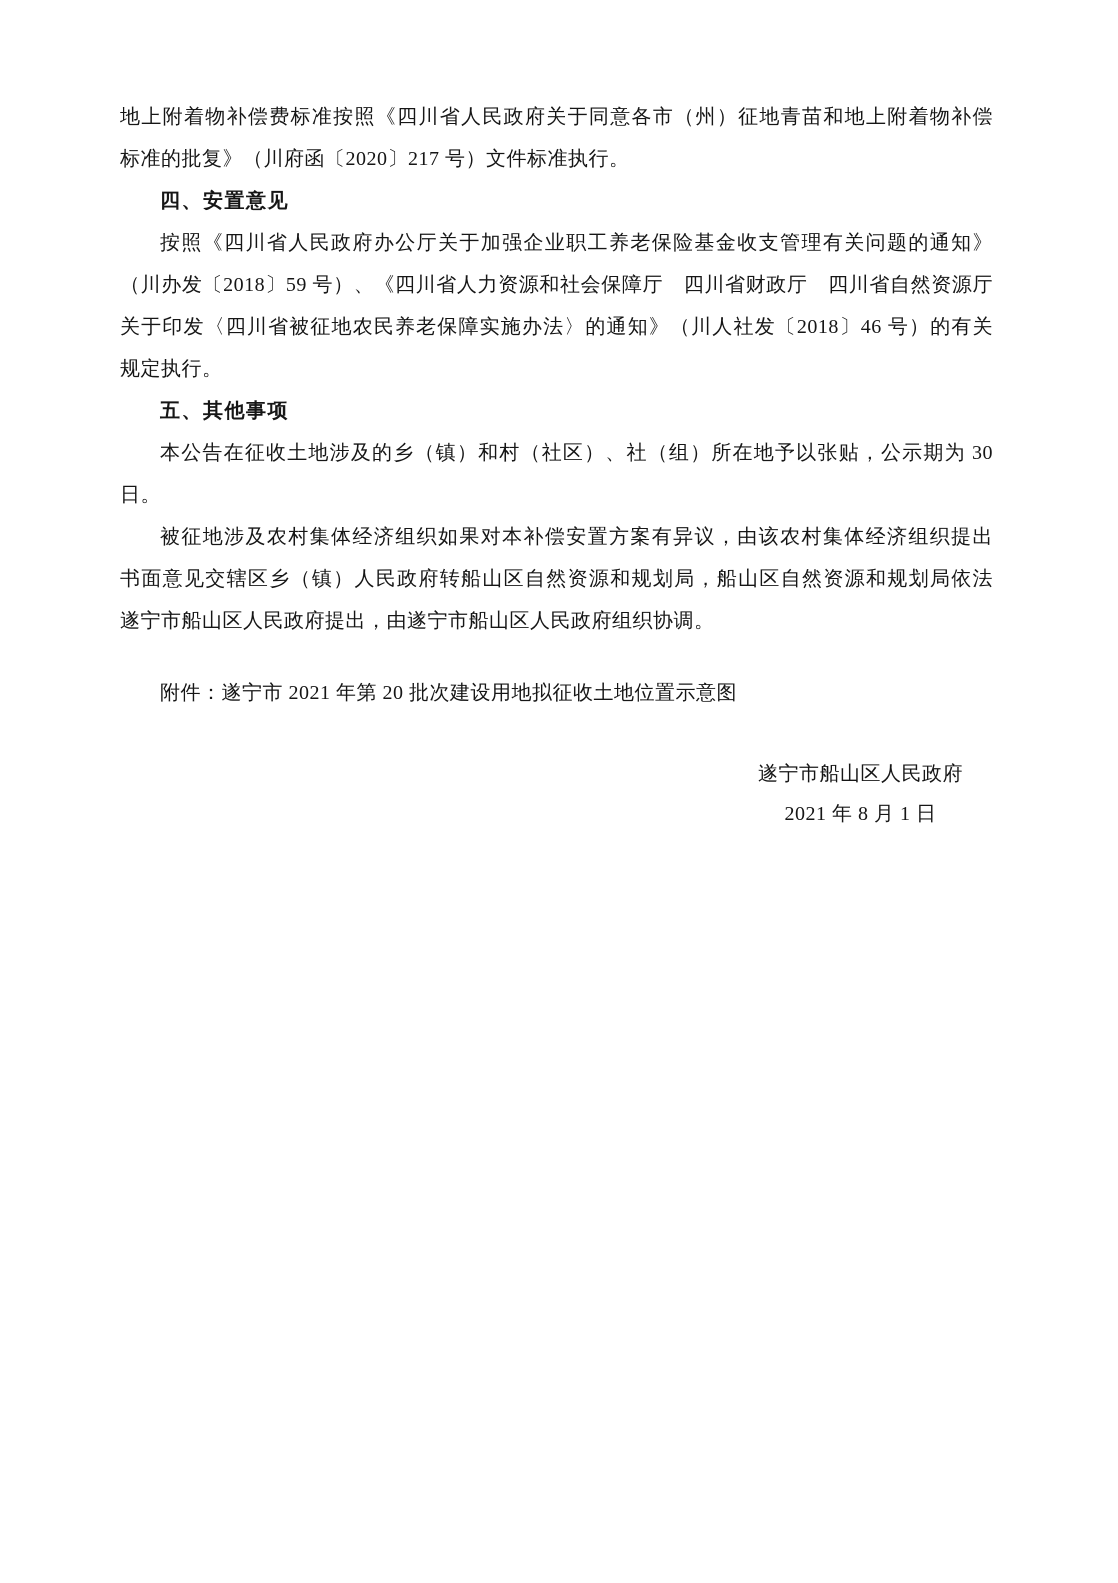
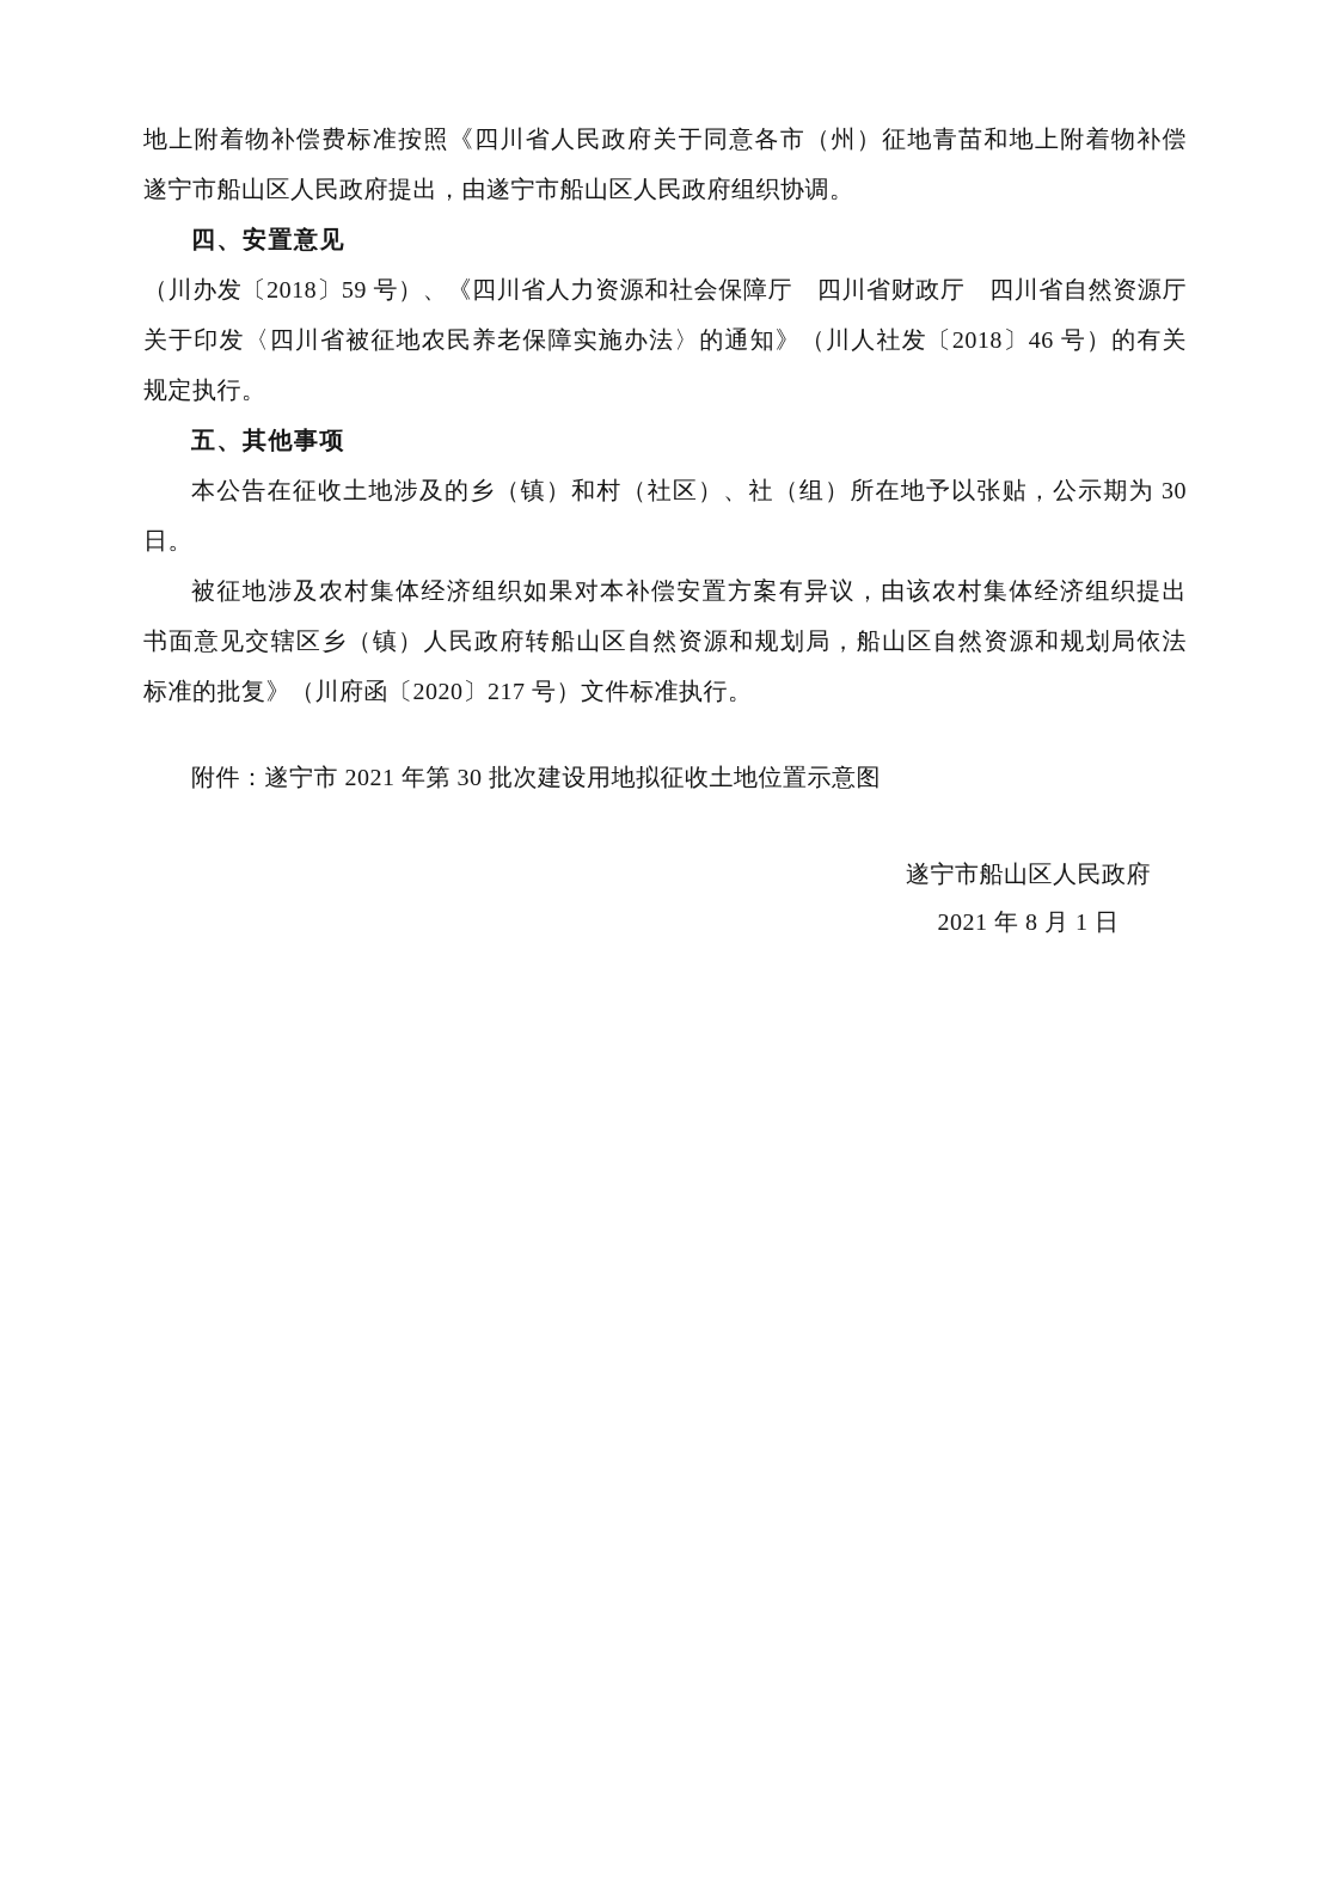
  地上附着物补偿费标准按照《四川省人民政府关于同意各市（州）征地青苗和地上附着物补偿
- 标准的批复》（川府函〔2020〕217 号）文件标准执行。
+ 遂宁市船山区人民政府提出，由遂宁市船山区人民政府组织协调。
  四、安置意见
- 按照《四川省人民政府办公厅关于加强企业职工养老保险基金收支管理有关问题的通知》
  （川办发〔2018〕59 号）、《四川省人力资源和社会保障厅 四川省财政厅 四川省自然资源厅
  关于印发〈四川省被征地农民养老保障实施办法〉的通知》（川人社发〔2018〕46 号）的有关
  规定执行。
  五、其他事项
  本公告在征收土地涉及的乡（镇）和村（社区）、社（组）所在地予以张贴，公示期为 30
  日。
  被征地涉及农村集体经济组织如果对本补偿安置方案有异议，由该农村集体经济组织提出
  书面意见交辖区乡（镇）人民政府转船山区自然资源和规划局，船山区自然资源和规划局依法
- 遂宁市船山区人民政府提出，由遂宁市船山区人民政府组织协调。
+ 标准的批复》（川府函〔2020〕217 号）文件标准执行。
- 附件：遂宁市 2021 年第 20 批次建设用地拟征收土地位置示意图
+ 附件：遂宁市 2021 年第 30 批次建设用地拟征收土地位置示意图
  遂宁市船山区人民政府
  2021 年 8 月 1 日
